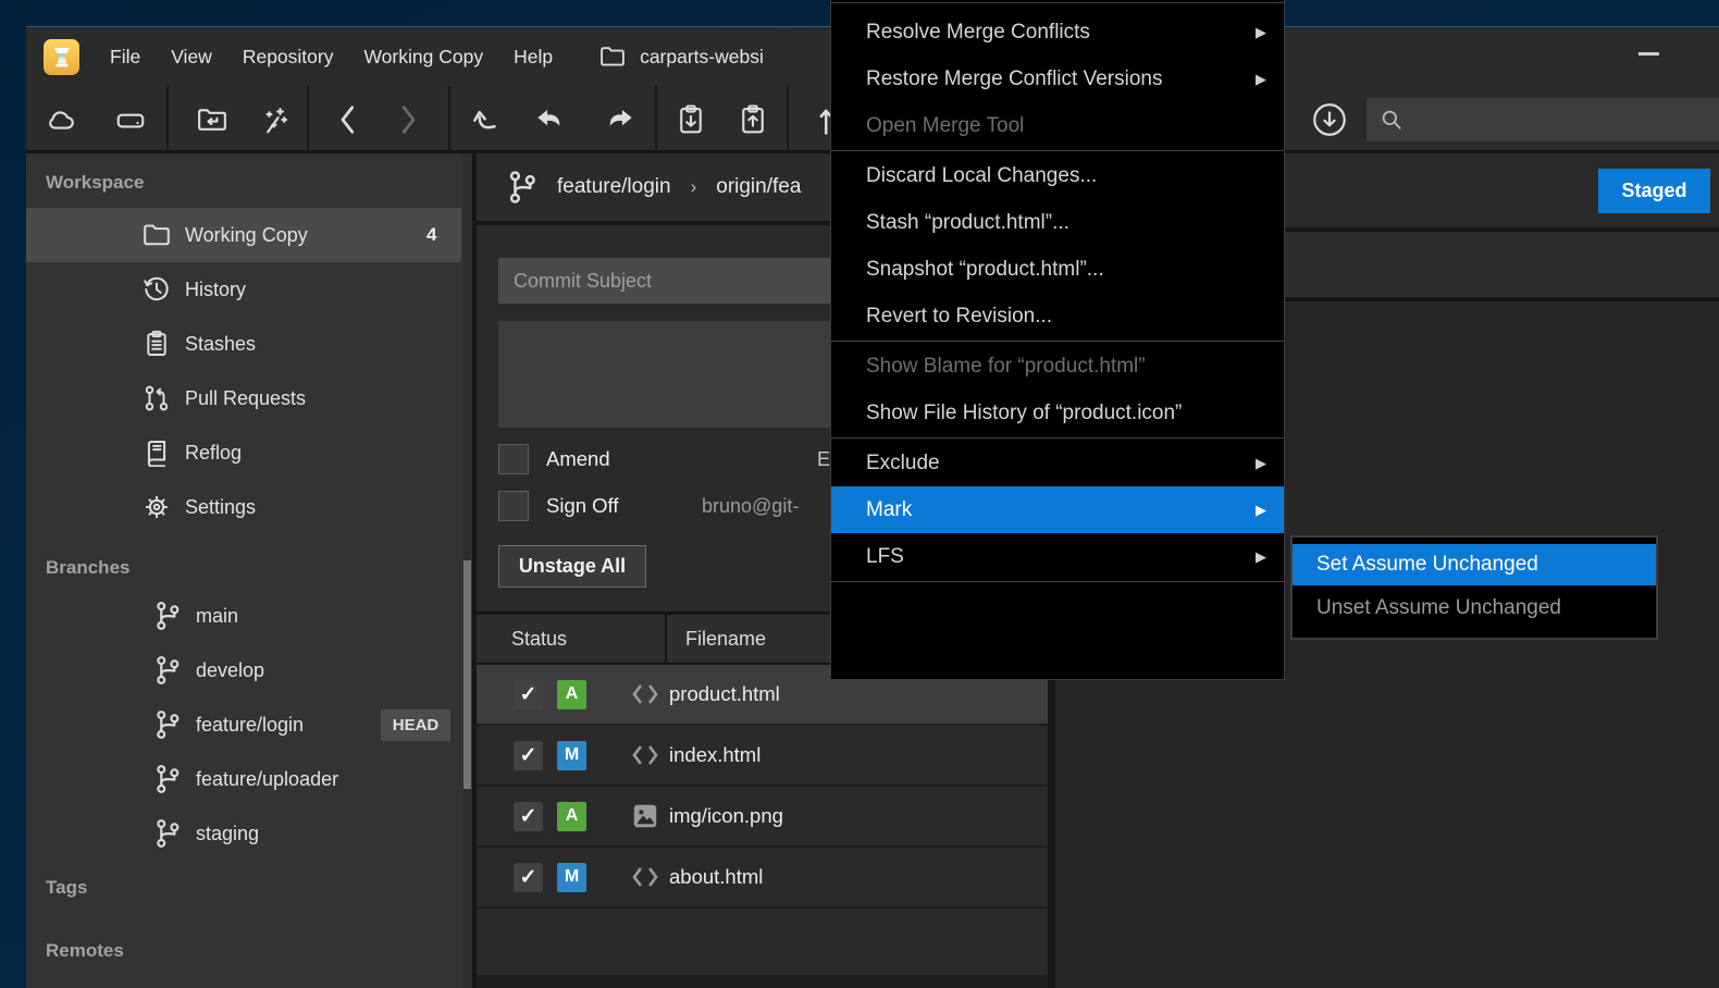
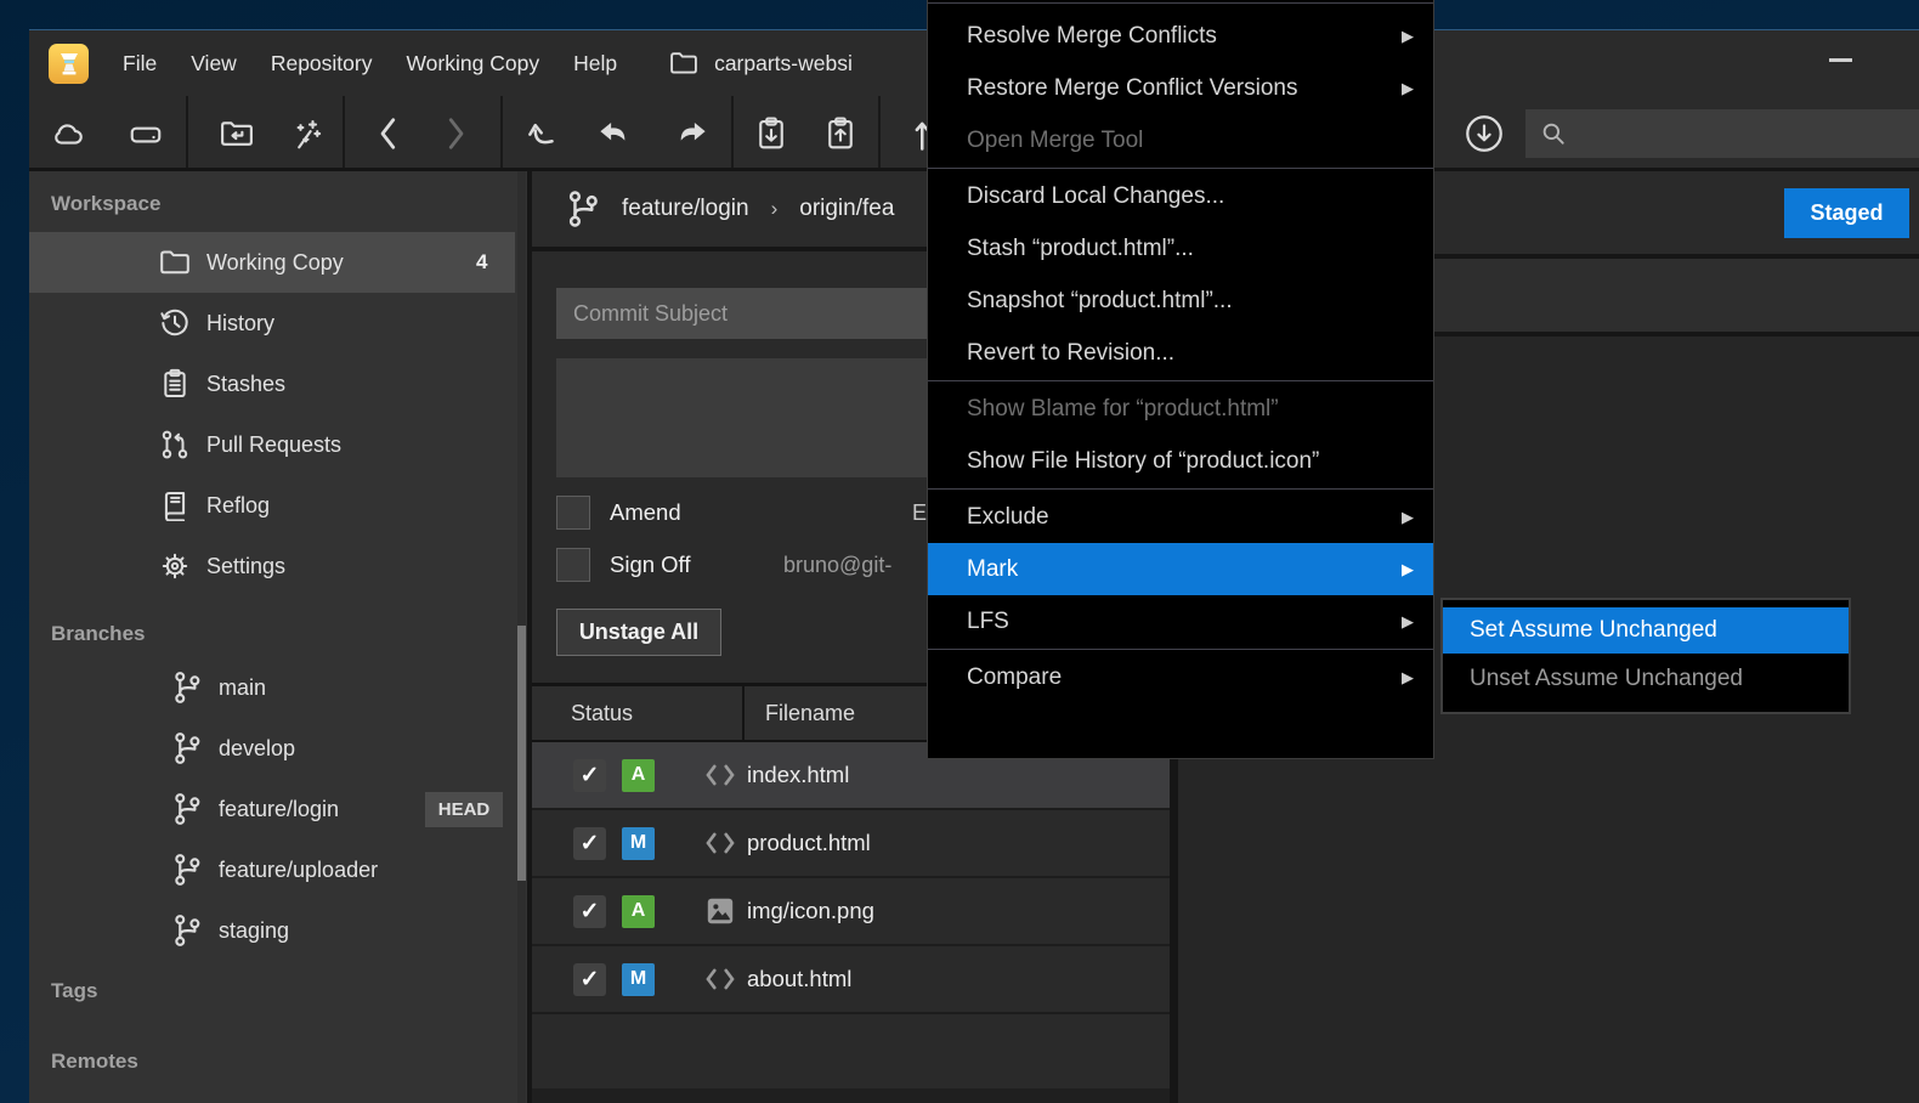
  File
  View
  Repository
  Working Copy
  Help
  carparts-websi
  Workspace
  Working Copy
  4
  History
  Stashes
  Pull Requests
  Reflog
  Settings
  Branches
  main
  develop
  feature/login
  HEAD
  feature/uploader
  staging
  Tags
  Remotes
  feature/login
  ›
  origin/fea
  Commit Subject
  Amend
  E
  Sign Off
  bruno@git-
  Unstage All
  Status
  Filename
  A
- product.html
+ index.html
  M
- index.html
+ product.html
  A
  img/icon.png
  M
  about.html
  Staged
  Resolve Merge Conflicts
  Restore Merge Conflict Versions
  Open Merge Tool
  Discard Local Changes...
  Stash “product.html”...
  Snapshot “product.html”...
  Revert to Revision...
  Show Blame for “product.html”
  Show File History of “product.icon”
  Exclude
  Mark
  LFS
+ Compare
  Set Assume Unchanged
  Unset Assume Unchanged
